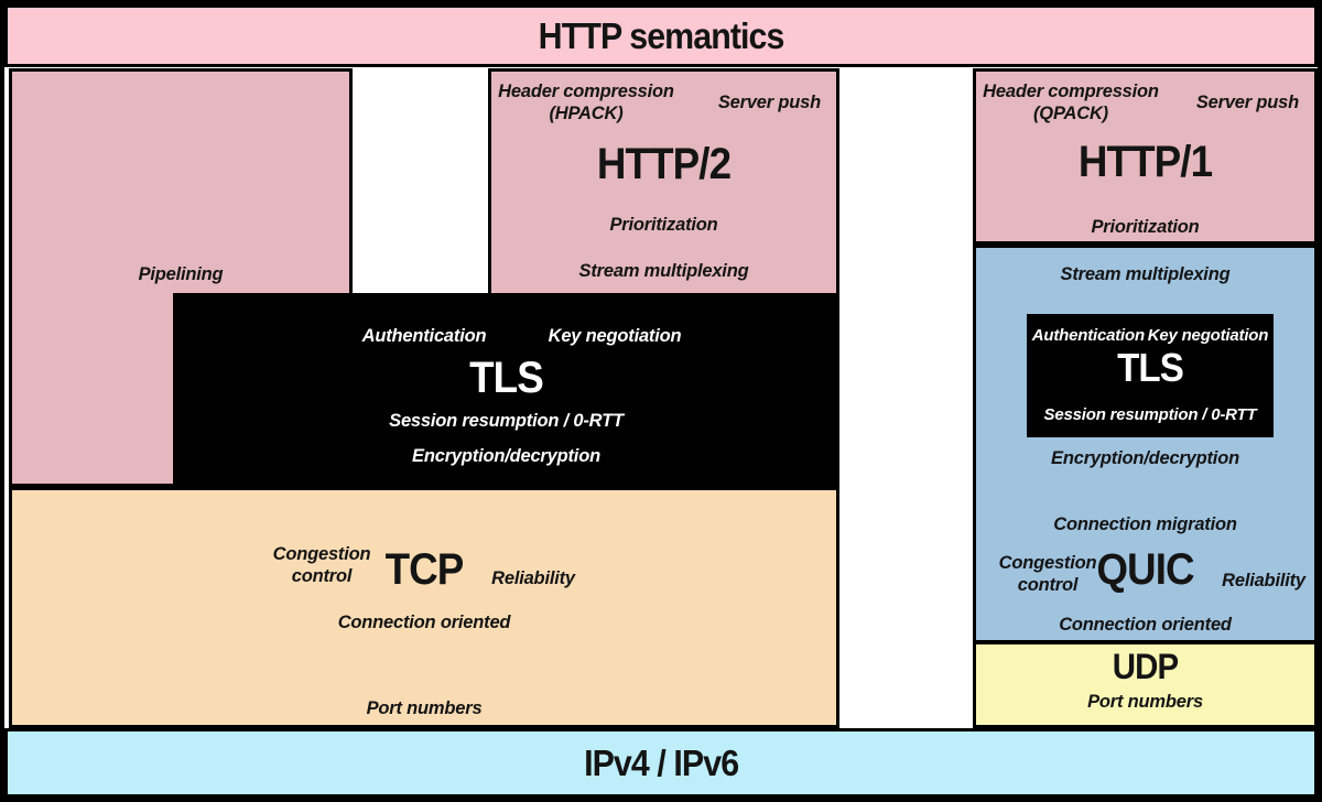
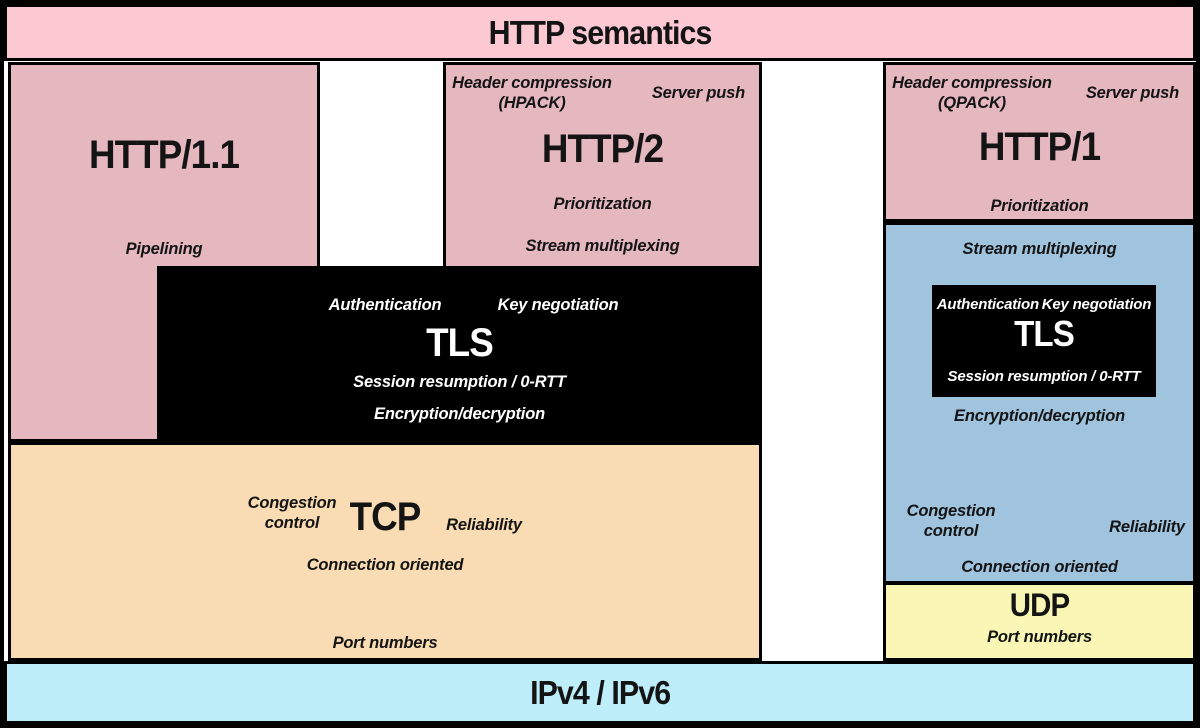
  HTTP semantics
+ HTTP/1.1
  Pipelining
  Header compression
  (HPACK)
  Server push
  HTTP/2
  Prioritization
  Stream multiplexing
  Header compression
  (QPACK)
  Server push
  HTTP/1
  Prioritization
  Authentication
  Key negotiation
  TLS
  Session resumption / 0-RTT
  Encryption/decryption
  Congestion
  control
  TCP
  Reliability
  Connection oriented
  Port numbers
  Stream multiplexing
  Authentication
  Key negotiation
  TLS
  Session resumption / 0-RTT
  Encryption/decryption
- Connection migration
  Congestion
  control
- QUIC
  Reliability
  Connection oriented
  UDP
  Port numbers
  IPv4 / IPv6
